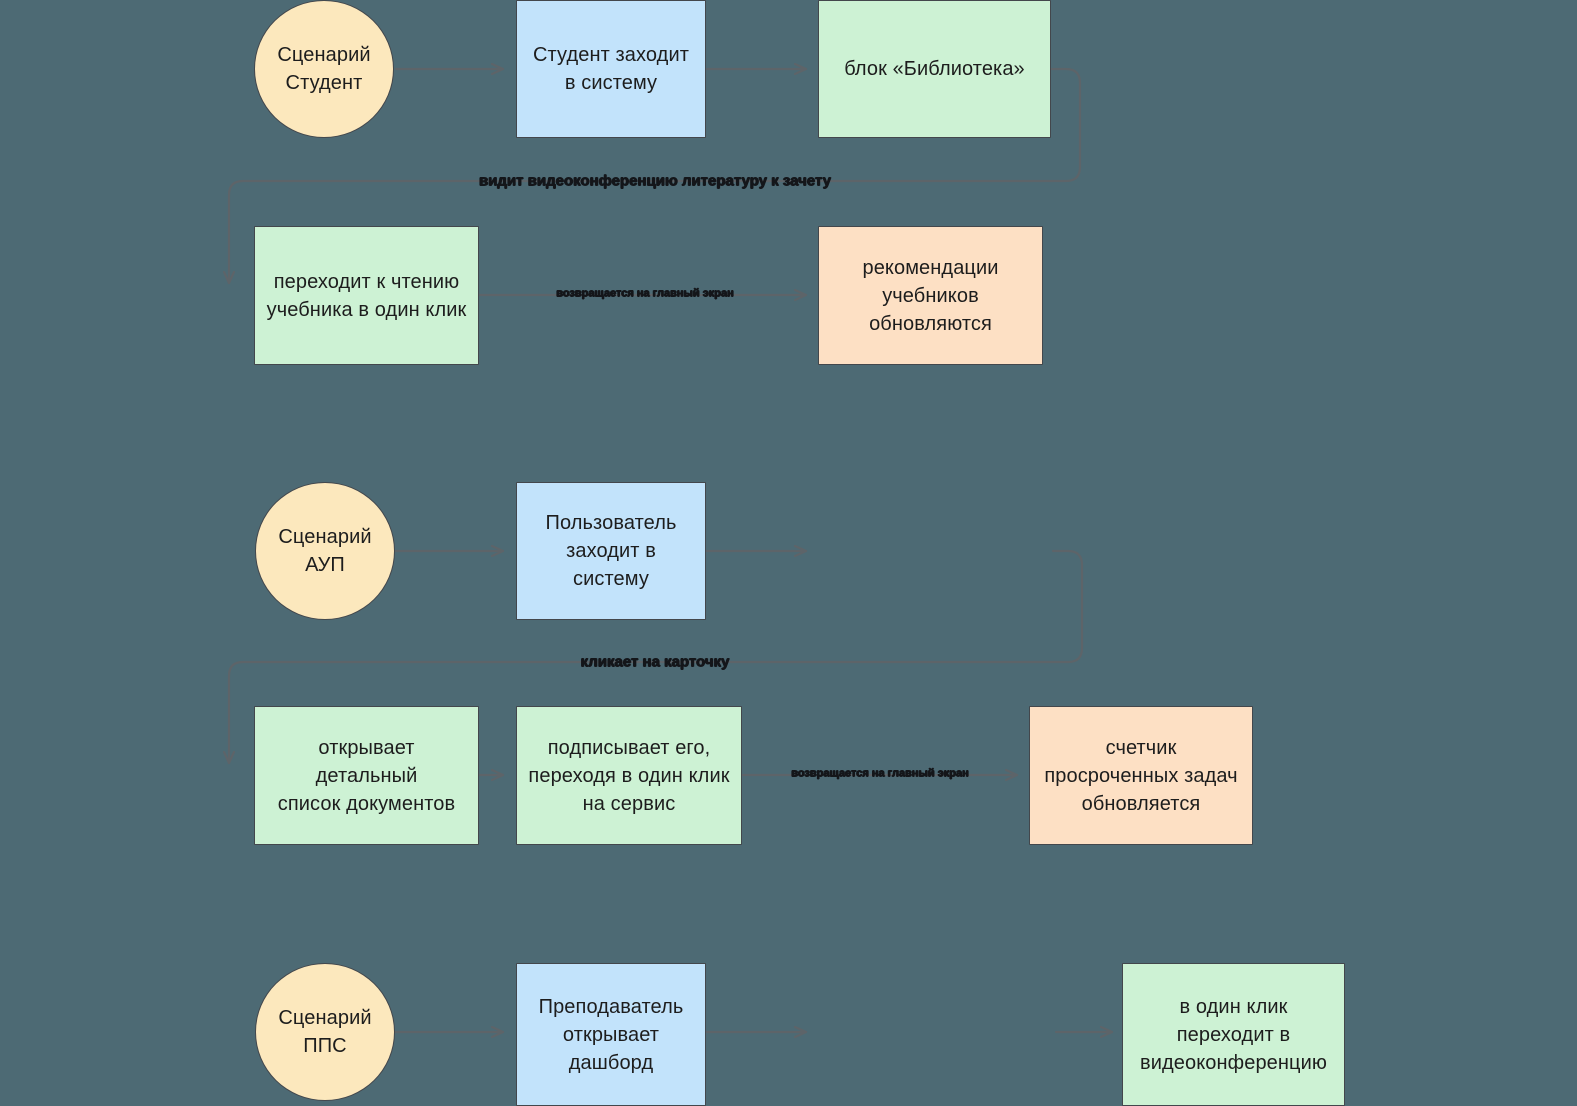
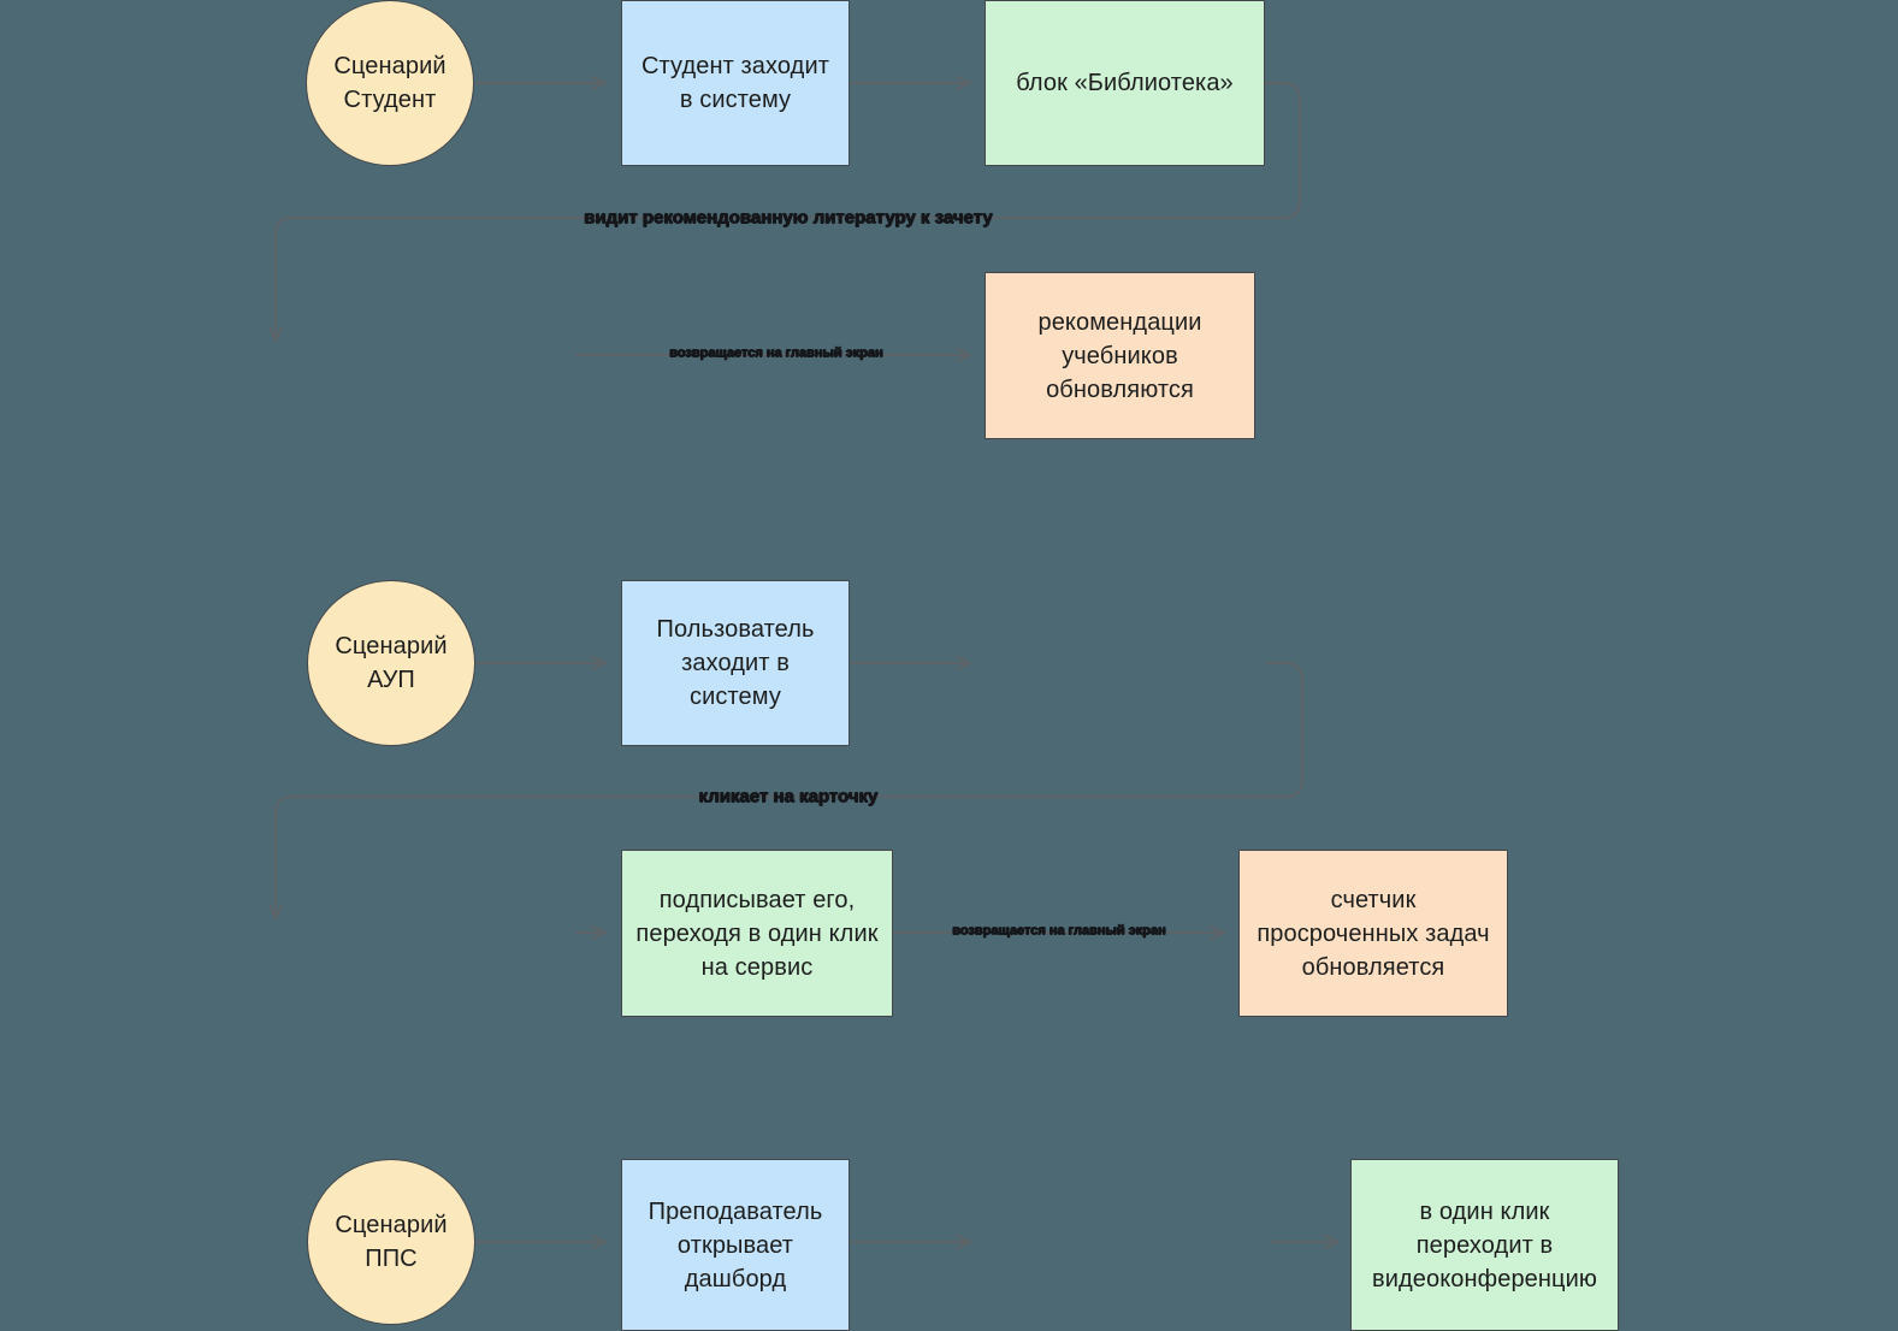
  Сценарий
  Студент
  Студент заходит
  в систему
  блок «Библиотека»
- видит видеоконференцию литературу к зачету
+ видит рекомендованную литературу к зачету
- переходит к чтению
- учебника в один клик
  возвращается на главный экран
  рекомендации
  учебников
  обновляются
  Сценарий
  АУП
  Пользователь
  заходит в
  систему
  кликает на карточку
- открывает детальный
- список документов
  подписывает его,
  переходя в один клик
  на сервис
  возвращается на главный экран
  счетчик
  просроченных задач
  обновляется
  Сценарий
  ППС
  Преподаватель
  открывает
  дашборд
  в один клик
  переходит в
  видеоконференцию
